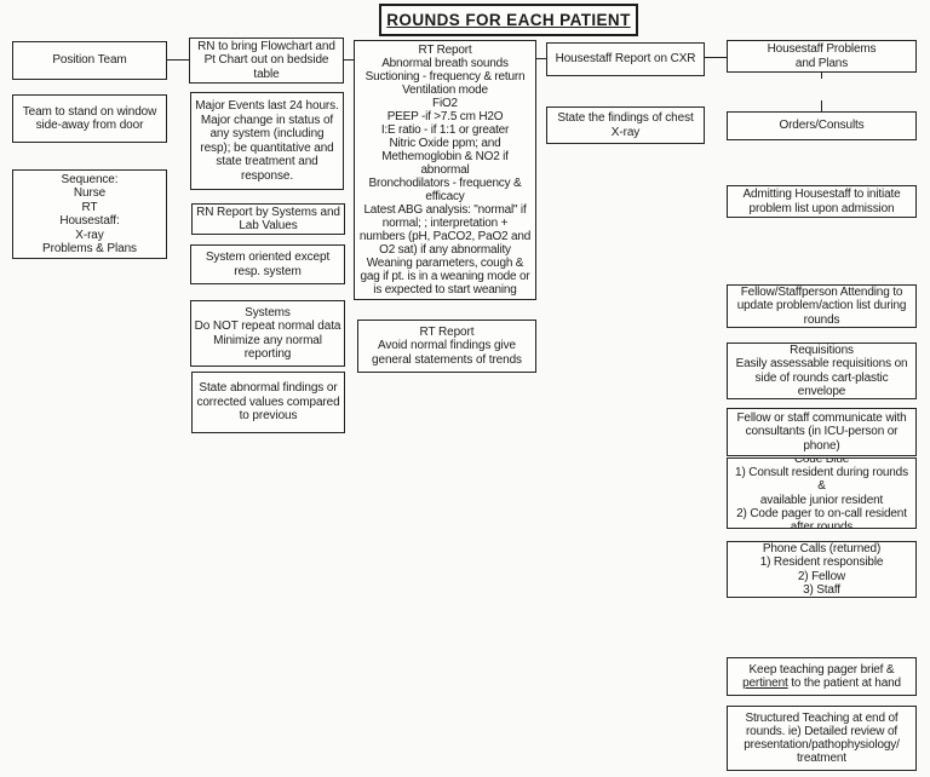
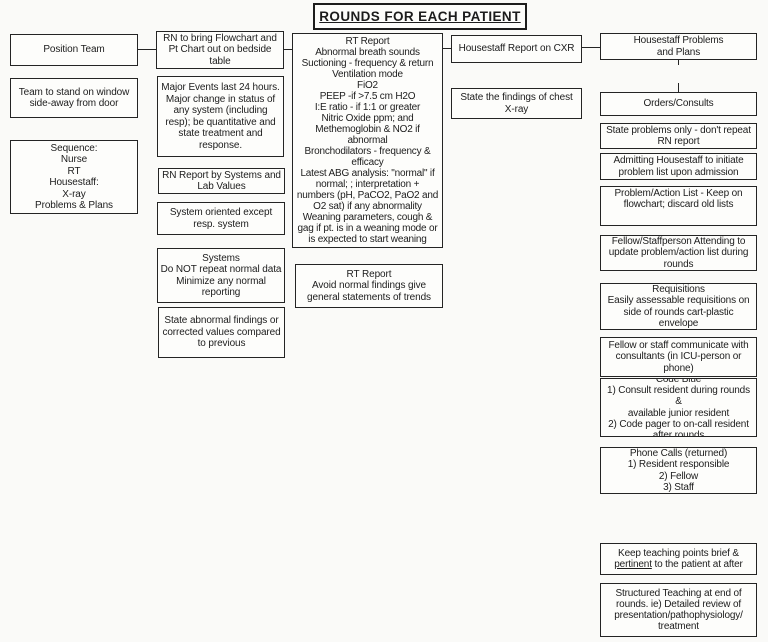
  ROUNDS FOR EACH PATIENT
  Position Team
  Team to stand on window
  side-away from door
  Sequence:
  Nurse
  RT
  Housestaff:
  X-ray
  Problems & Plans
  RN to bring Flowchart and
  Pt Chart out on bedside
  table
  Major Events last 24 hours.
  Major change in status of
  any system (including
  resp); be quantitative and
  state treatment and
  response.
  RN Report by Systems and
  Lab Values
  System oriented except
  resp. system
  Systems
  Do NOT repeat normal data
  Minimize any normal
  reporting
  State abnormal findings or
  corrected values compared
  to previous
  RT Report
  Abnormal breath sounds
  Suctioning - frequency & return
  Ventilation mode
  FiO2
  PEEP -if >7.5 cm H2O
  I:E ratio - if 1:1 or greater
  Nitric Oxide ppm; and
  Methemoglobin & NO2 if
  abnormal
  Bronchodilators - frequency &
  efficacy
  Latest ABG analysis: "normal" if
  normal; ; interpretation +
  numbers (pH, PaCO2, PaO2 and
  O2 sat) if any abnormality
  Weaning parameters, cough &
  gag if pt. is in a weaning mode or
  is expected to start weaning
  RT Report
  Avoid normal findings give
  general statements of trends
  Housestaff Report on CXR
  State the findings of chest
  X-ray
  Housestaff Problems
  and Plans
  Orders/Consults
+ State problems only - don't repeat
+ RN report
  Admitting Housestaff to initiate
  problem list upon admission
+ Problem/Action List - Keep on
+ flowchart; discard old lists
  Fellow/Staffperson Attending to
  update problem/action list during
  rounds
  Requisitions
  Easily assessable requisitions on
  side of rounds cart-plastic envelope
  Fellow or staff communicate with
  consultants (in ICU-person or
  phone)
  Code Blue
  1) Consult resident during rounds &
  available junior resident
  2) Code pager to on-call resident
  after rounds
  Phone Calls (returned)
  1) Resident responsible
  2) Fellow
  3) Staff
- Keep teaching pager brief &
+ Keep teaching points brief &
- pertinent to the patient at hand
+ pertinent to the patient at after
  Structured Teaching at end of
  rounds. ie) Detailed review of
  presentation/pathophysiology/
  treatment
